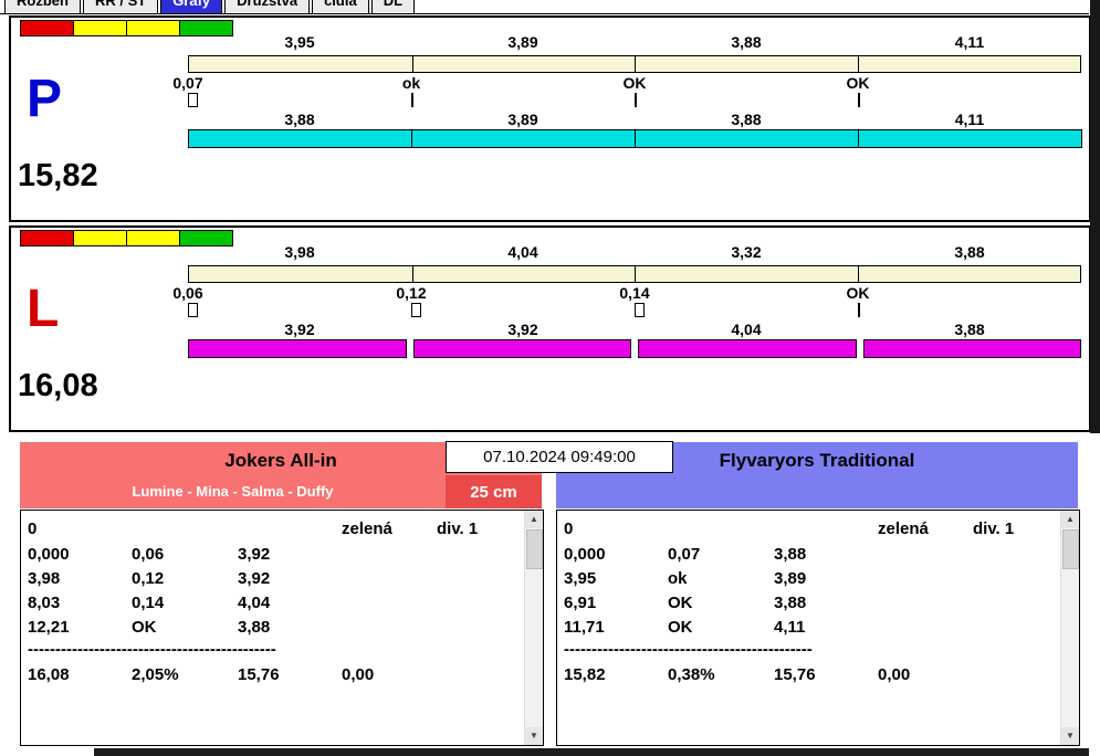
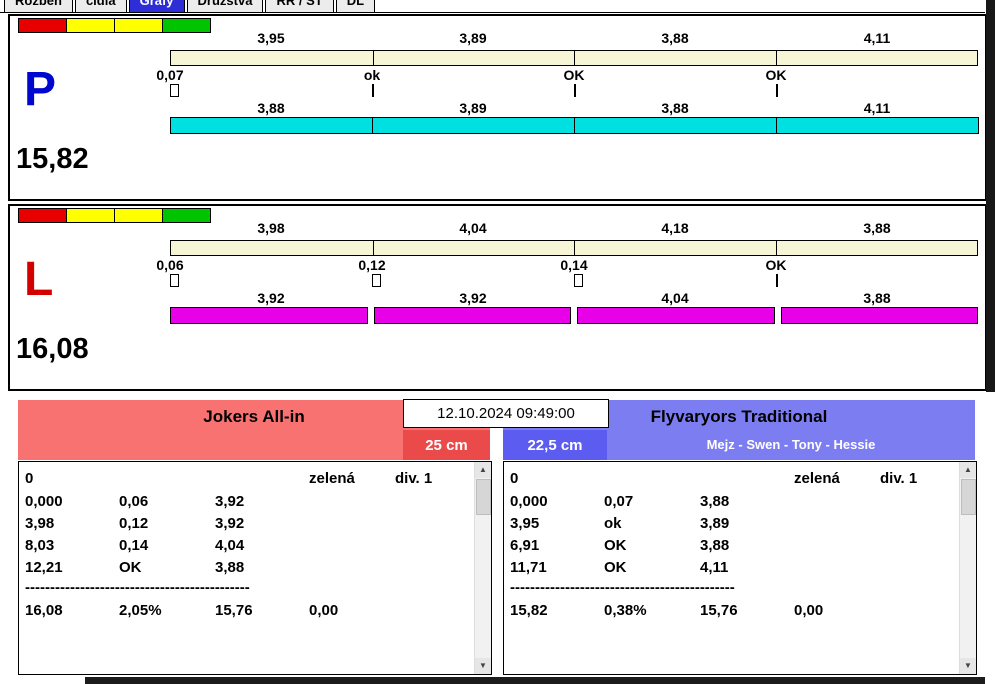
  Rozběh
- RR / ST
+ čidla
  Grafy
  Družstva
- čidla
+ RR / ST
  DL
  P
  15,82
  3,95
  3,89
  3,88
  4,11
  0,07
  ok
  OK
  OK
  3,88
  3,89
  3,88
  4,11
  L
  16,08
  3,98
  4,04
- 3,32
+ 4,18
  3,88
  0,06
  0,12
  0,14
  OK
  3,92
  3,92
  4,04
  3,88
  Jokers All-in
  25 cm
- Lumine - Mina - Salma - Duffy
  Flyvaryors Traditional
+ 22,5 cm
+ Mejz - Swen - Tony - Hessie
- 07.10.2024 09:49:00
+ 12.10.2024 09:49:00
  0
  zelená
  div. 1
  0,000
  0,06
  3,92
  3,98
  0,12
  3,92
  8,03
  0,14
  4,04
  12,21
  OK
  3,88
  ---------------------------------------------
  16,08
  2,05%
  15,76
  0,00
  ▲
  ▼
  0
  zelená
  div. 1
  0,000
  0,07
  3,88
  3,95
  ok
  3,89
  6,91
  OK
  3,88
  11,71
  OK
  4,11
  ---------------------------------------------
  15,82
  0,38%
  15,76
  0,00
  ▲
  ▼
